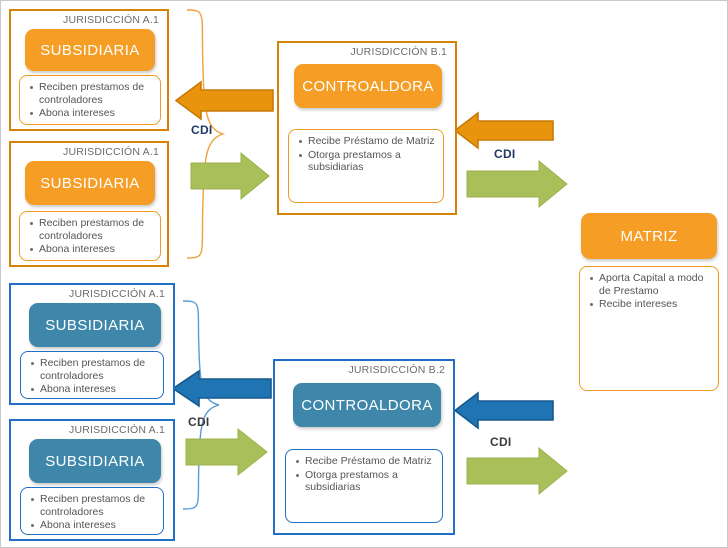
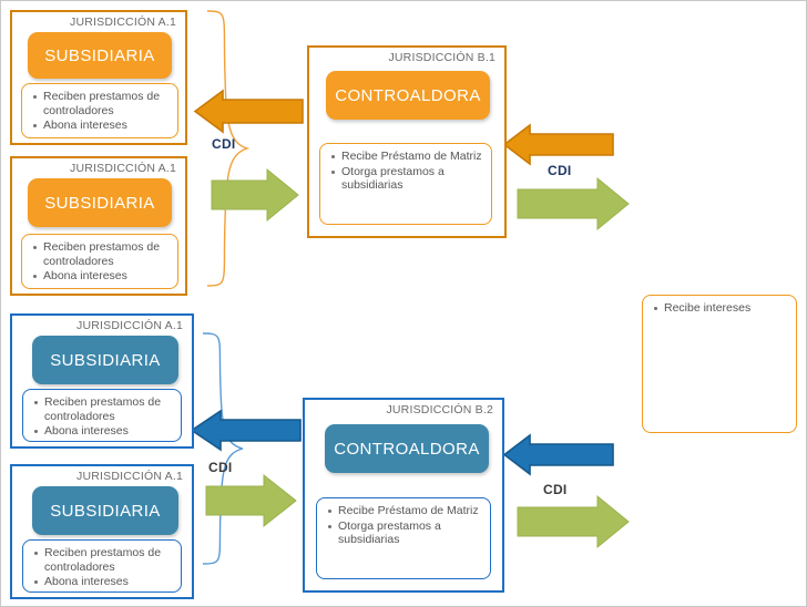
  JURISDICCIÓN A.1
  SUBSIDIARIA
  Reciben prestamos de controladores
  Abona intereses
  JURISDICCIÓN A.1
  SUBSIDIARIA
  Reciben prestamos de controladores
  Abona intereses
  JURISDICCIÓN B.1
  CONTROALDORA
  Recibe Préstamo de Matriz
  Otorga prestamos a subsidiarias
- MATRIZ
- Aporta Capital a modo de Prestamo
  Recibe intereses
  JURISDICCIÓN A.1
  SUBSIDIARIA
  Reciben prestamos de controladores
  Abona intereses
  JURISDICCIÓN A.1
  SUBSIDIARIA
  Reciben prestamos de controladores
  Abona intereses
  JURISDICCIÓN B.2
  CONTROALDORA
  Recibe Préstamo de Matriz
  Otorga prestamos a subsidiarias
  CDI
  CDI
  CDI
  CDI
